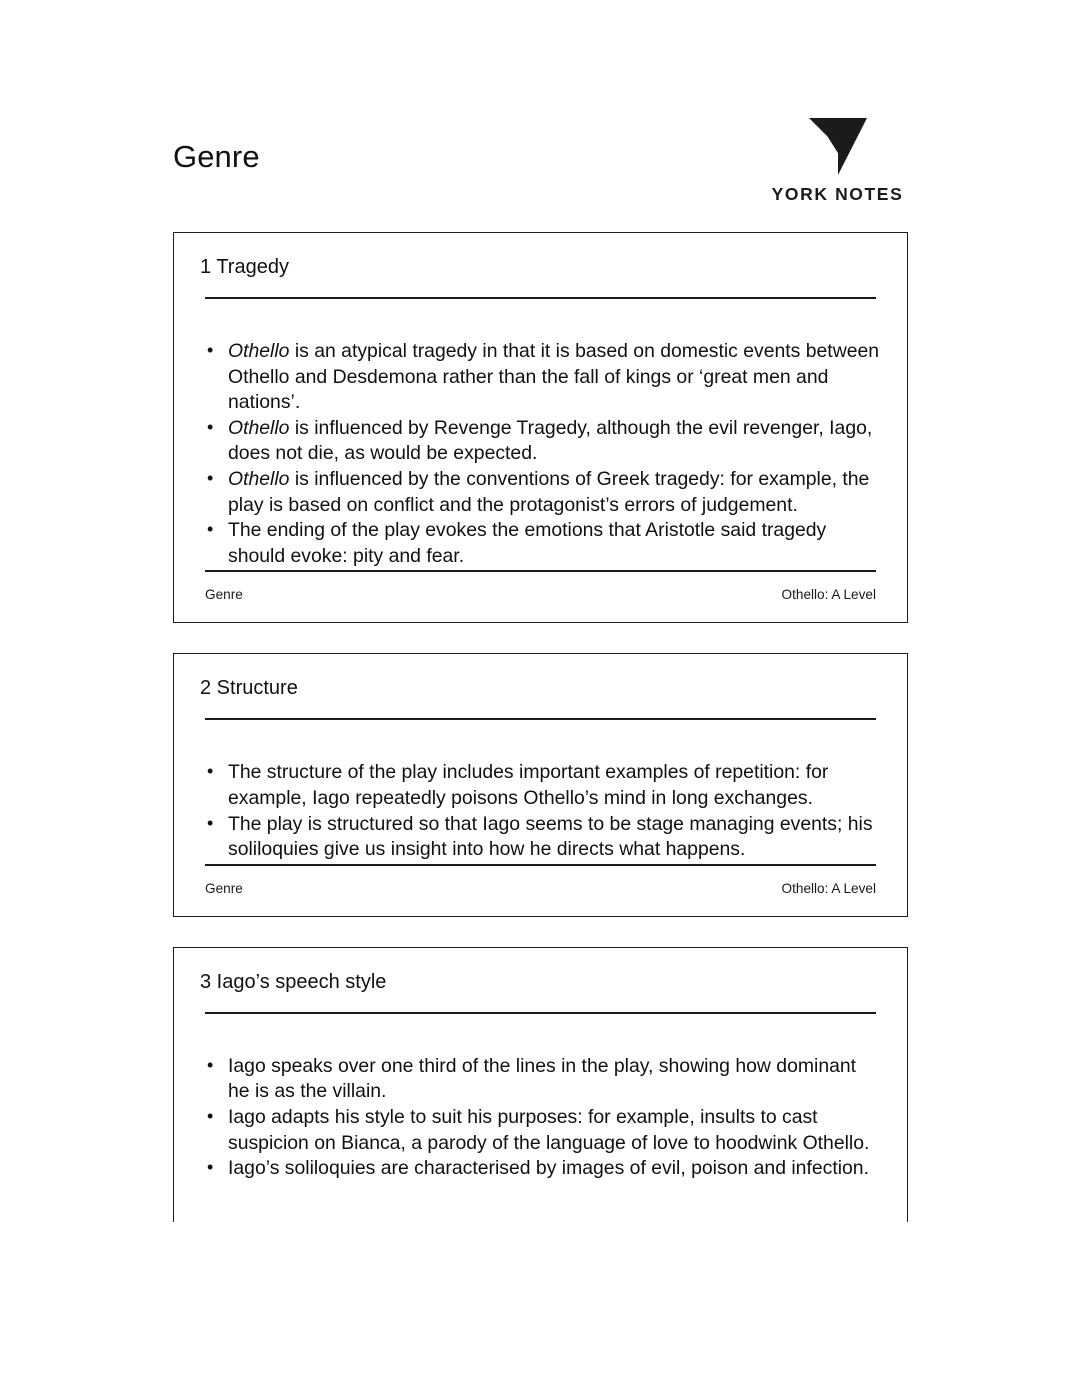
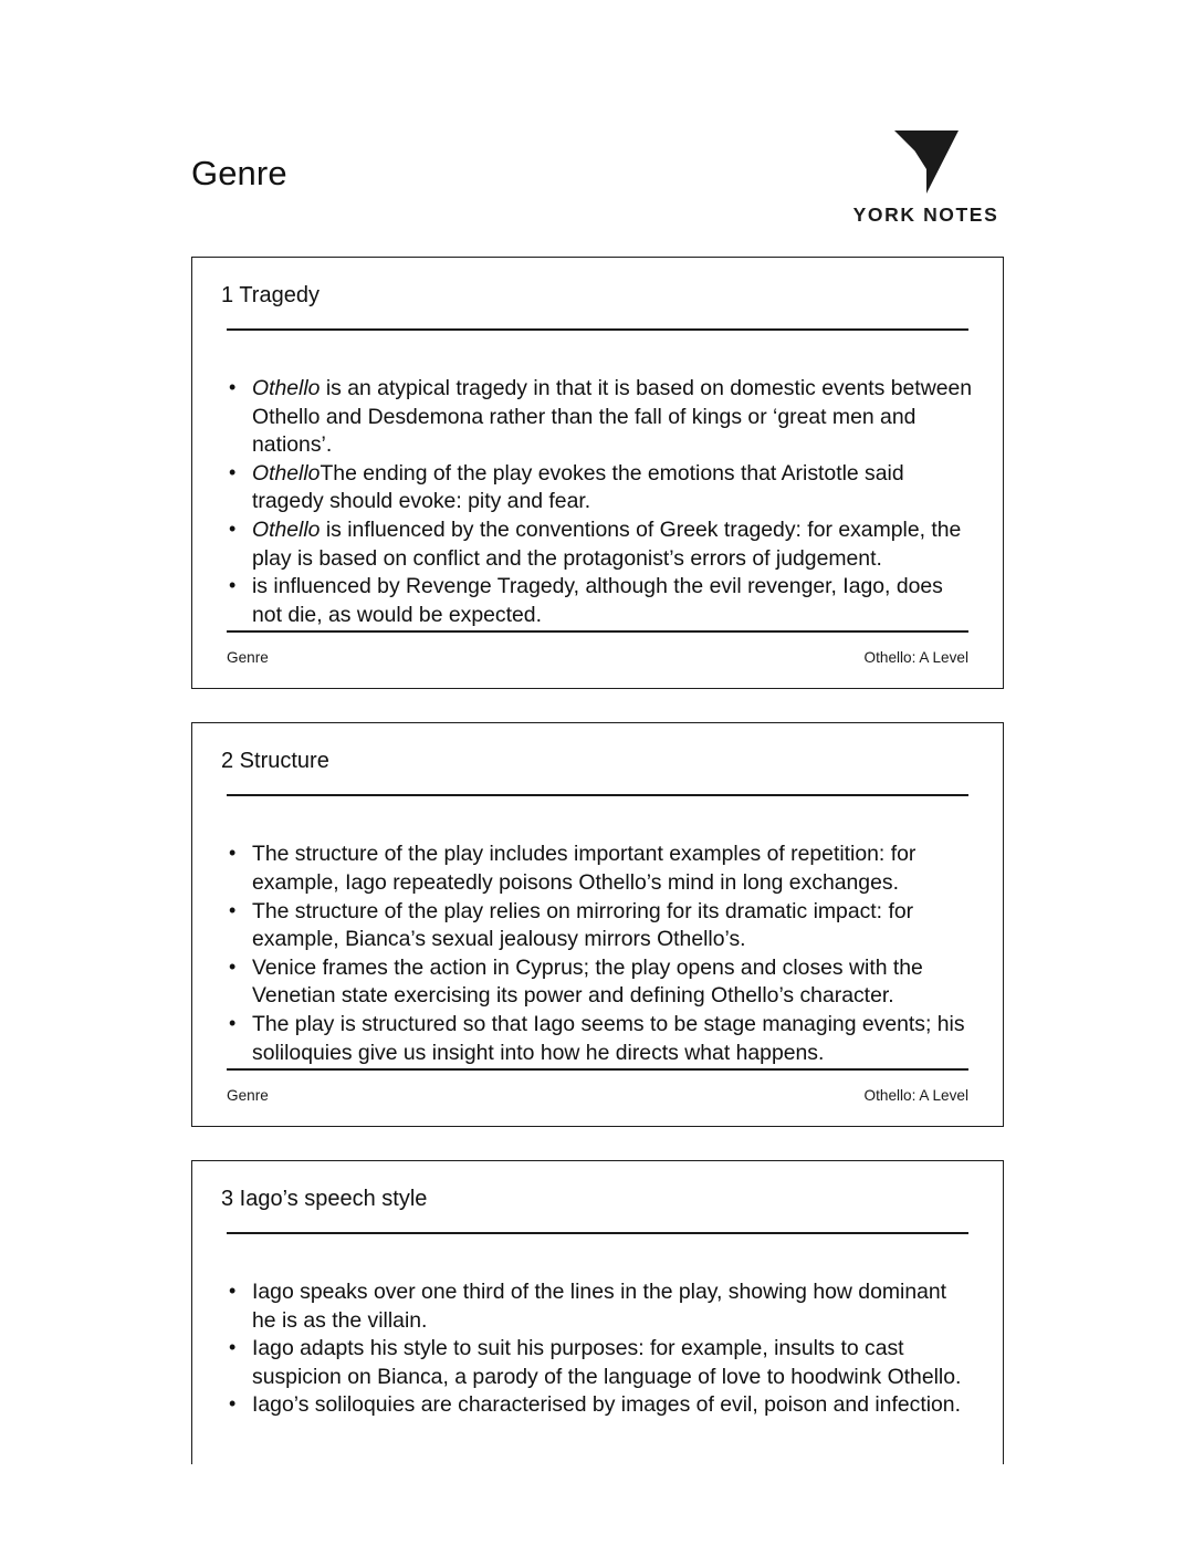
  Genre
  YORK NOTES
  1 Tragedy
  Othello is an atypical tragedy in that it is based on domestic events between Othello and Desdemona rather than the fall of kings or ‘great men and nations’.
- Othello is influenced by Revenge Tragedy, although the evil revenger, Iago, does not die, as would be expected.
+ OthelloThe ending of the play evokes the emotions that Aristotle said tragedy should evoke: pity and fear.
  Othello is influenced by the conventions of Greek tragedy: for example, the play is based on conflict and the protagonist’s errors of judgement.
- The ending of the play evokes the emotions that Aristotle said tragedy should evoke: pity and fear.
+ is influenced by Revenge Tragedy, although the evil revenger, Iago, does not die, as would be expected.
  Genre
  Othello: A Level
  2 Structure
  The structure of the play includes important examples of repetition: for example, Iago repeatedly poisons Othello’s mind in long exchanges.
+ The structure of the play relies on mirroring for its dramatic impact: for example, Bianca’s sexual jealousy mirrors Othello’s.
+ Venice frames the action in Cyprus; the play opens and closes with the Venetian state exercising its power and defining Othello’s character.
  The play is structured so that Iago seems to be stage managing events; his soliloquies give us insight into how he directs what happens.
  Genre
  Othello: A Level
  3 Iago’s speech style
  Iago speaks over one third of the lines in the play, showing how dominant he is as the villain.
  Iago adapts his style to suit his purposes: for example, insults to cast suspicion on Bianca, a parody of the language of love to hoodwink Othello.
  Iago’s soliloquies are characterised by images of evil, poison and infection.
